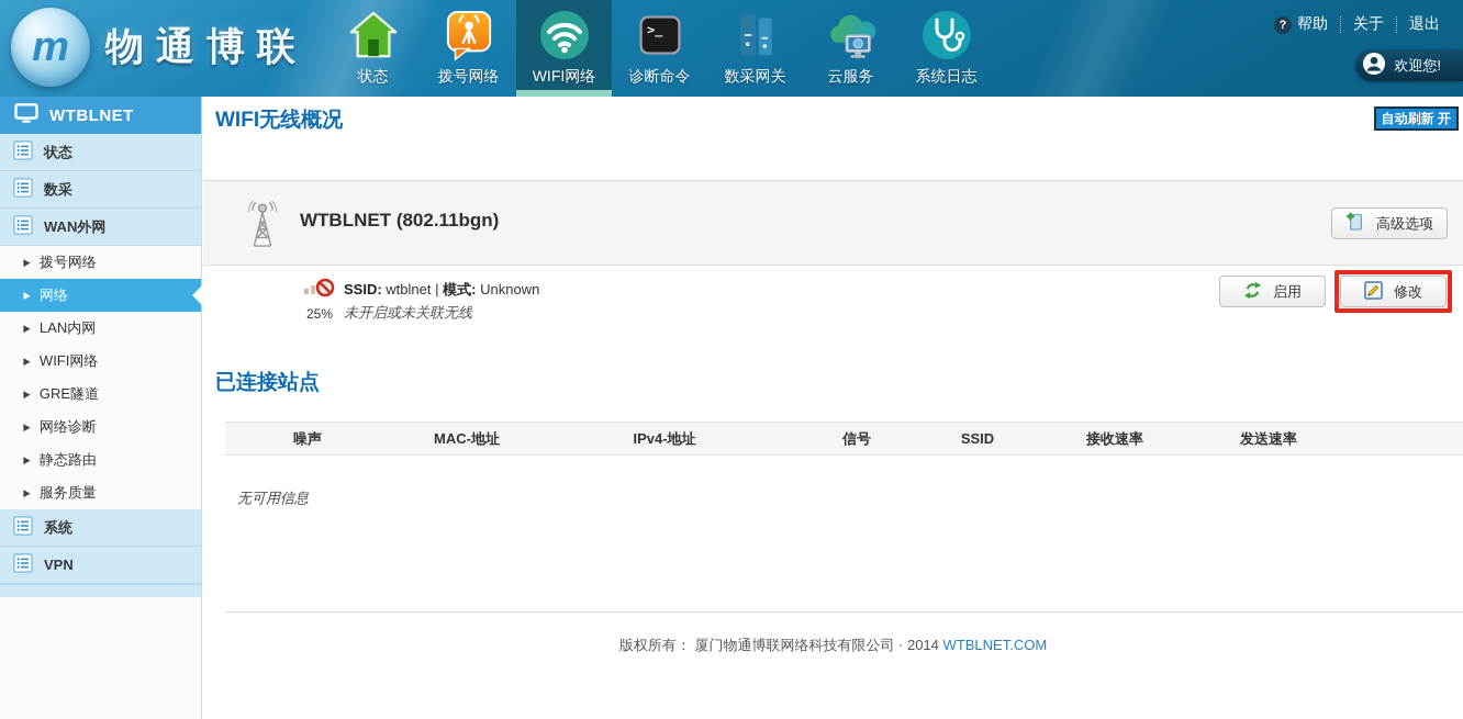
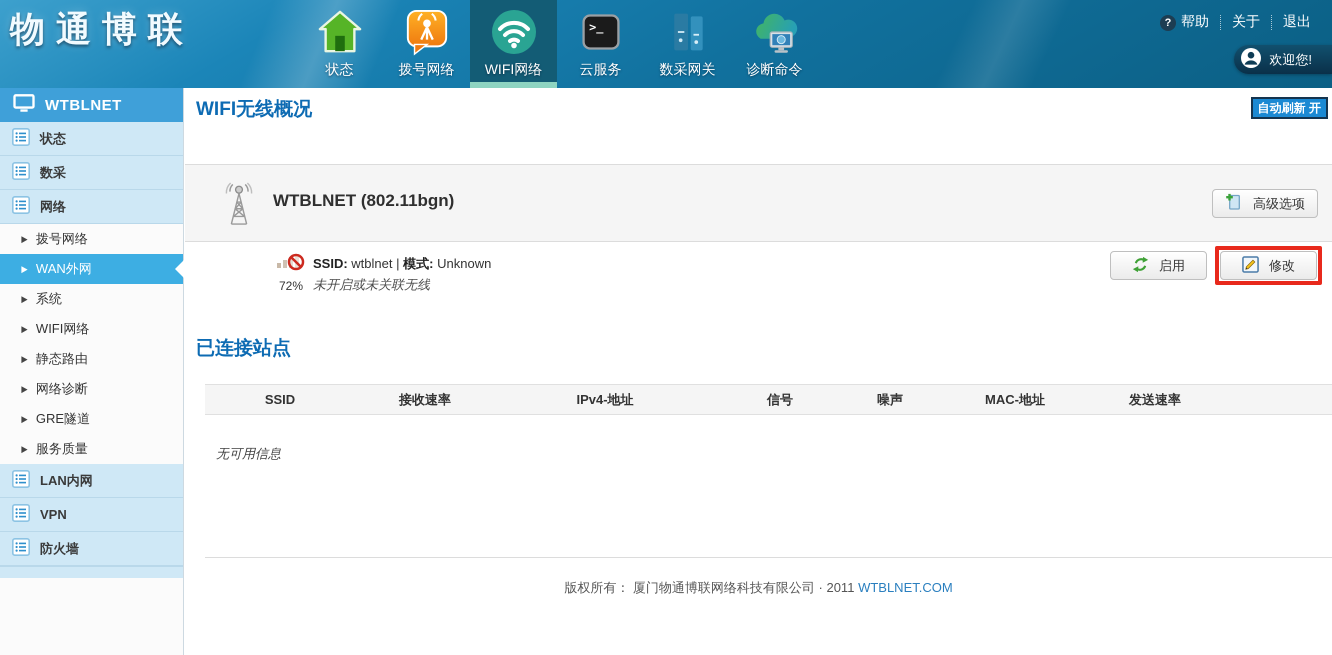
- m
  物通博联
  状态
  拨号网络
  WIFI网络
  >_
- 诊断命令
+ 云服务
  数采网关
- 云服务
+ 诊断命令
- 系统日志
  ?
  帮助
  关于
  退出
  欢迎您!
  WTBLNET
  状态
  数采
- WAN外网
+ 网络
  ▶
  拨号网络
  ▶
- 网络
+ WAN外网
  ▶
- LAN内网
+ 系统
  ▶
  WIFI网络
  ▶
- GRE隧道
+ 静态路由
  ▶
  网络诊断
  ▶
- 静态路由
+ GRE隧道
  ▶
  服务质量
- 系统
+ LAN内网
  VPN
+ 防火墙
  WIFI无线概况
  自动刷新 开
  WTBLNET (802.11bgn)
  高级选项
- 25%
+ 72%
  SSID: wtblnet | 模式: Unknown
  未开启或未关联无线
  启用
  修改
  已连接站点
- 噪声
+ SSID
- MAC-地址
+ 接收速率
  IPv4-地址
  信号
- SSID
+ 噪声
- 接收速率
+ MAC-地址
  发送速率
  无可用信息
- 版权所有： 厦门物通博联网络科技有限公司 · 2014 WTBLNET.COM
+ 版权所有： 厦门物通博联网络科技有限公司 · 2011 WTBLNET.COM
